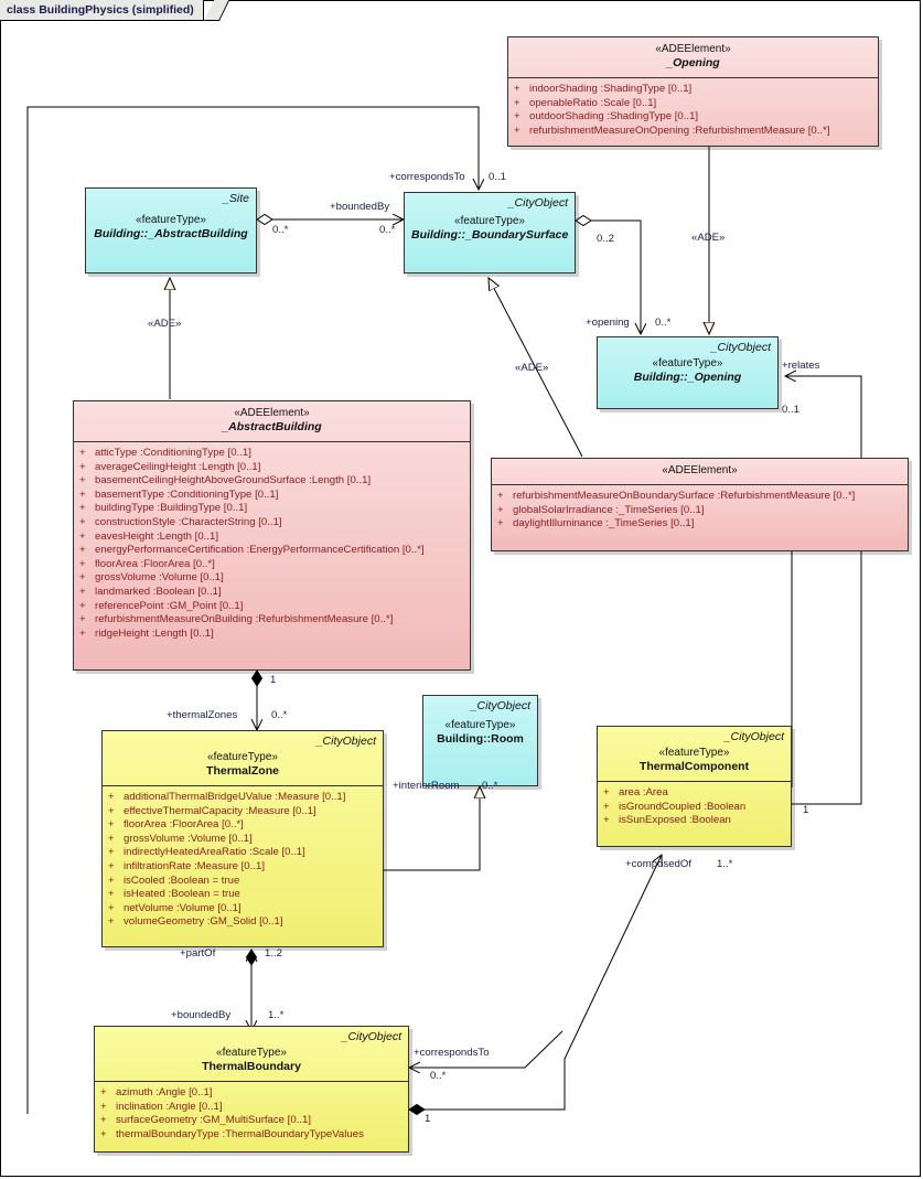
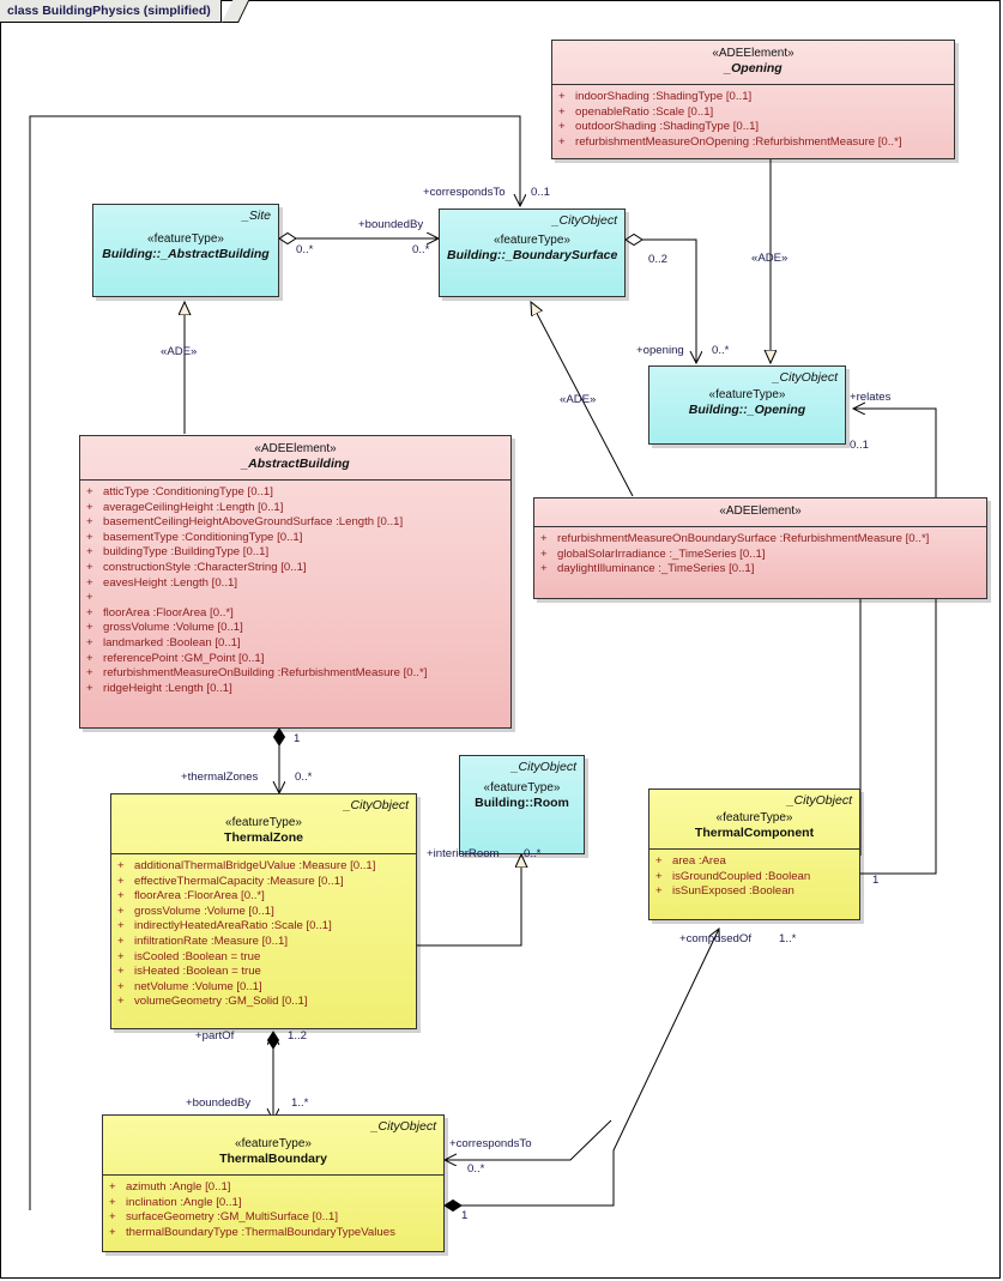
  class BuildingPhysics (simplified)
  «ADEElement»
  _Opening
  +
  indoorShading :ShadingType [0..1]
  +
  openableRatio :Scale [0..1]
  +
  outdoorShading :ShadingType [0..1]
  +
  refurbishmentMeasureOnOpening :RefurbishmentMeasure [0..*]
  _Site
  «featureType»
  Building::_AbstractBuilding
  _CityObject
  «featureType»
  Building::_BoundarySurface
  _CityObject
  «featureType»
  Building::_Opening
  «ADEElement»
  _AbstractBuilding
  +
  atticType :ConditioningType [0..1]
  +
  averageCeilingHeight :Length [0..1]
  +
  basementCeilingHeightAboveGroundSurface :Length [0..1]
  +
  basementType :ConditioningType [0..1]
  +
  buildingType :BuildingType [0..1]
  +
  constructionStyle :CharacterString [0..1]
  +
  eavesHeight :Length [0..1]
  +
- energyPerformanceCertification :EnergyPerformanceCertification [0..*]
  +
  floorArea :FloorArea [0..*]
  +
  grossVolume :Volume [0..1]
  +
  landmarked :Boolean [0..1]
  +
  referencePoint :GM_Point [0..1]
  +
  refurbishmentMeasureOnBuilding :RefurbishmentMeasure [0..*]
  +
  ridgeHeight :Length [0..1]
  «ADEElement»
  +
  refurbishmentMeasureOnBoundarySurface :RefurbishmentMeasure [0..*]
  +
  globalSolarIrradiance :_TimeSeries [0..1]
  +
  daylightIlluminance :_TimeSeries [0..1]
  _CityObject
  «featureType»
  ThermalZone
  +
  additionalThermalBridgeUValue :Measure [0..1]
  +
  effectiveThermalCapacity :Measure [0..1]
  +
  floorArea :FloorArea [0..*]
  +
  grossVolume :Volume [0..1]
  +
  indirectlyHeatedAreaRatio :Scale [0..1]
  +
  infiltrationRate :Measure [0..1]
  +
  isCooled :Boolean = true
  +
  isHeated :Boolean = true
  +
  netVolume :Volume [0..1]
  +
  volumeGeometry :GM_Solid [0..1]
  _CityObject
  «featureType»
  Building::Room
  _CityObject
  «featureType»
  ThermalComponent
  +
  area :Area
  +
  isGroundCoupled :Boolean
  +
  isSunExposed :Boolean
  _CityObject
  «featureType»
  ThermalBoundary
  +
  azimuth :Angle [0..1]
  +
  inclination :Angle [0..1]
  +
  surfaceGeometry :GM_MultiSurface [0..1]
  +
  thermalBoundaryType :ThermalBoundaryTypeValues
  +correspondsTo
  0..1
  +boundedBy
  0..*
  0..*
  «ADE»
  «ADE»
  «ADE»
  0..2
  +opening
  0..*
  +relates
  0..1
  1
  +thermalZones
  0..*
  +interiorRoom
  0..*
  +partOf
  1..2
  +boundedBy
  1..*
  +composedOf
  1..*
  1
  +correspondsTo
  0..*
  1
